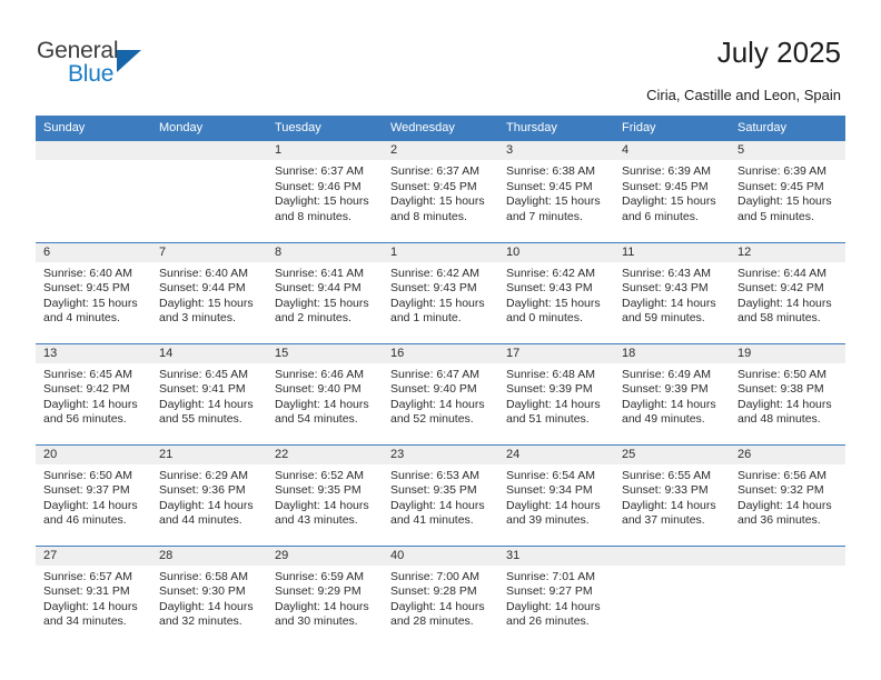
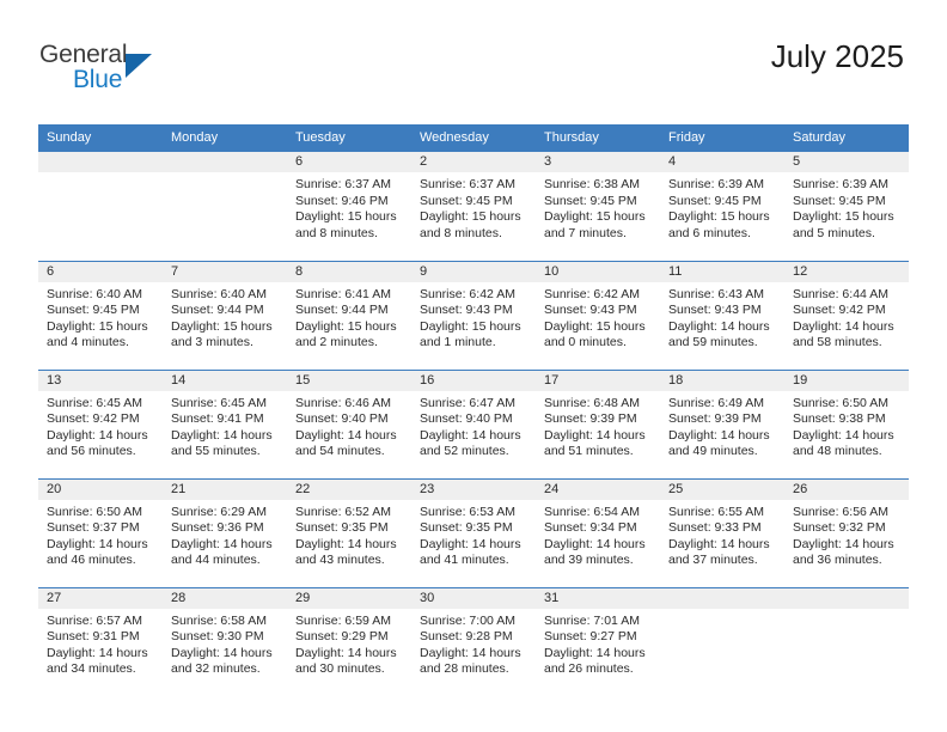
  General
  Blue
  July 2025
- Ciria, Castille and Leon, Spain
  Sunday	Monday	Tuesday	Wednesday	Thursday	Friday	Saturday
- 		1Sunrise: 6:37 AMSunset: 9:46 PMDaylight: 15 hoursand 8 minutes.	2Sunrise: 6:37 AMSunset: 9:45 PMDaylight: 15 hoursand 8 minutes.	3Sunrise: 6:38 AMSunset: 9:45 PMDaylight: 15 hoursand 7 minutes.	4Sunrise: 6:39 AMSunset: 9:45 PMDaylight: 15 hoursand 6 minutes.	5Sunrise: 6:39 AMSunset: 9:45 PMDaylight: 15 hoursand 5 minutes.
+ 		6Sunrise: 6:37 AMSunset: 9:46 PMDaylight: 15 hoursand 8 minutes.	2Sunrise: 6:37 AMSunset: 9:45 PMDaylight: 15 hoursand 8 minutes.	3Sunrise: 6:38 AMSunset: 9:45 PMDaylight: 15 hoursand 7 minutes.	4Sunrise: 6:39 AMSunset: 9:45 PMDaylight: 15 hoursand 6 minutes.	5Sunrise: 6:39 AMSunset: 9:45 PMDaylight: 15 hoursand 5 minutes.
- 6Sunrise: 6:40 AMSunset: 9:45 PMDaylight: 15 hoursand 4 minutes.	7Sunrise: 6:40 AMSunset: 9:44 PMDaylight: 15 hoursand 3 minutes.	8Sunrise: 6:41 AMSunset: 9:44 PMDaylight: 15 hoursand 2 minutes.	1Sunrise: 6:42 AMSunset: 9:43 PMDaylight: 15 hoursand 1 minute.	10Sunrise: 6:42 AMSunset: 9:43 PMDaylight: 15 hoursand 0 minutes.	11Sunrise: 6:43 AMSunset: 9:43 PMDaylight: 14 hoursand 59 minutes.	12Sunrise: 6:44 AMSunset: 9:42 PMDaylight: 14 hoursand 58 minutes.
+ 6Sunrise: 6:40 AMSunset: 9:45 PMDaylight: 15 hoursand 4 minutes.	7Sunrise: 6:40 AMSunset: 9:44 PMDaylight: 15 hoursand 3 minutes.	8Sunrise: 6:41 AMSunset: 9:44 PMDaylight: 15 hoursand 2 minutes.	9Sunrise: 6:42 AMSunset: 9:43 PMDaylight: 15 hoursand 1 minute.	10Sunrise: 6:42 AMSunset: 9:43 PMDaylight: 15 hoursand 0 minutes.	11Sunrise: 6:43 AMSunset: 9:43 PMDaylight: 14 hoursand 59 minutes.	12Sunrise: 6:44 AMSunset: 9:42 PMDaylight: 14 hoursand 58 minutes.
  13Sunrise: 6:45 AMSunset: 9:42 PMDaylight: 14 hoursand 56 minutes.	14Sunrise: 6:45 AMSunset: 9:41 PMDaylight: 14 hoursand 55 minutes.	15Sunrise: 6:46 AMSunset: 9:40 PMDaylight: 14 hoursand 54 minutes.	16Sunrise: 6:47 AMSunset: 9:40 PMDaylight: 14 hoursand 52 minutes.	17Sunrise: 6:48 AMSunset: 9:39 PMDaylight: 14 hoursand 51 minutes.	18Sunrise: 6:49 AMSunset: 9:39 PMDaylight: 14 hoursand 49 minutes.	19Sunrise: 6:50 AMSunset: 9:38 PMDaylight: 14 hoursand 48 minutes.
  20Sunrise: 6:50 AMSunset: 9:37 PMDaylight: 14 hoursand 46 minutes.	21Sunrise: 6:29 AMSunset: 9:36 PMDaylight: 14 hoursand 44 minutes.	22Sunrise: 6:52 AMSunset: 9:35 PMDaylight: 14 hoursand 43 minutes.	23Sunrise: 6:53 AMSunset: 9:35 PMDaylight: 14 hoursand 41 minutes.	24Sunrise: 6:54 AMSunset: 9:34 PMDaylight: 14 hoursand 39 minutes.	25Sunrise: 6:55 AMSunset: 9:33 PMDaylight: 14 hoursand 37 minutes.	26Sunrise: 6:56 AMSunset: 9:32 PMDaylight: 14 hoursand 36 minutes.
- 27Sunrise: 6:57 AMSunset: 9:31 PMDaylight: 14 hoursand 34 minutes.	28Sunrise: 6:58 AMSunset: 9:30 PMDaylight: 14 hoursand 32 minutes.	29Sunrise: 6:59 AMSunset: 9:29 PMDaylight: 14 hoursand 30 minutes.	40Sunrise: 7:00 AMSunset: 9:28 PMDaylight: 14 hoursand 28 minutes.	31Sunrise: 7:01 AMSunset: 9:27 PMDaylight: 14 hoursand 26 minutes.
+ 27Sunrise: 6:57 AMSunset: 9:31 PMDaylight: 14 hoursand 34 minutes.	28Sunrise: 6:58 AMSunset: 9:30 PMDaylight: 14 hoursand 32 minutes.	29Sunrise: 6:59 AMSunset: 9:29 PMDaylight: 14 hoursand 30 minutes.	30Sunrise: 7:00 AMSunset: 9:28 PMDaylight: 14 hoursand 28 minutes.	31Sunrise: 7:01 AMSunset: 9:27 PMDaylight: 14 hoursand 26 minutes.
